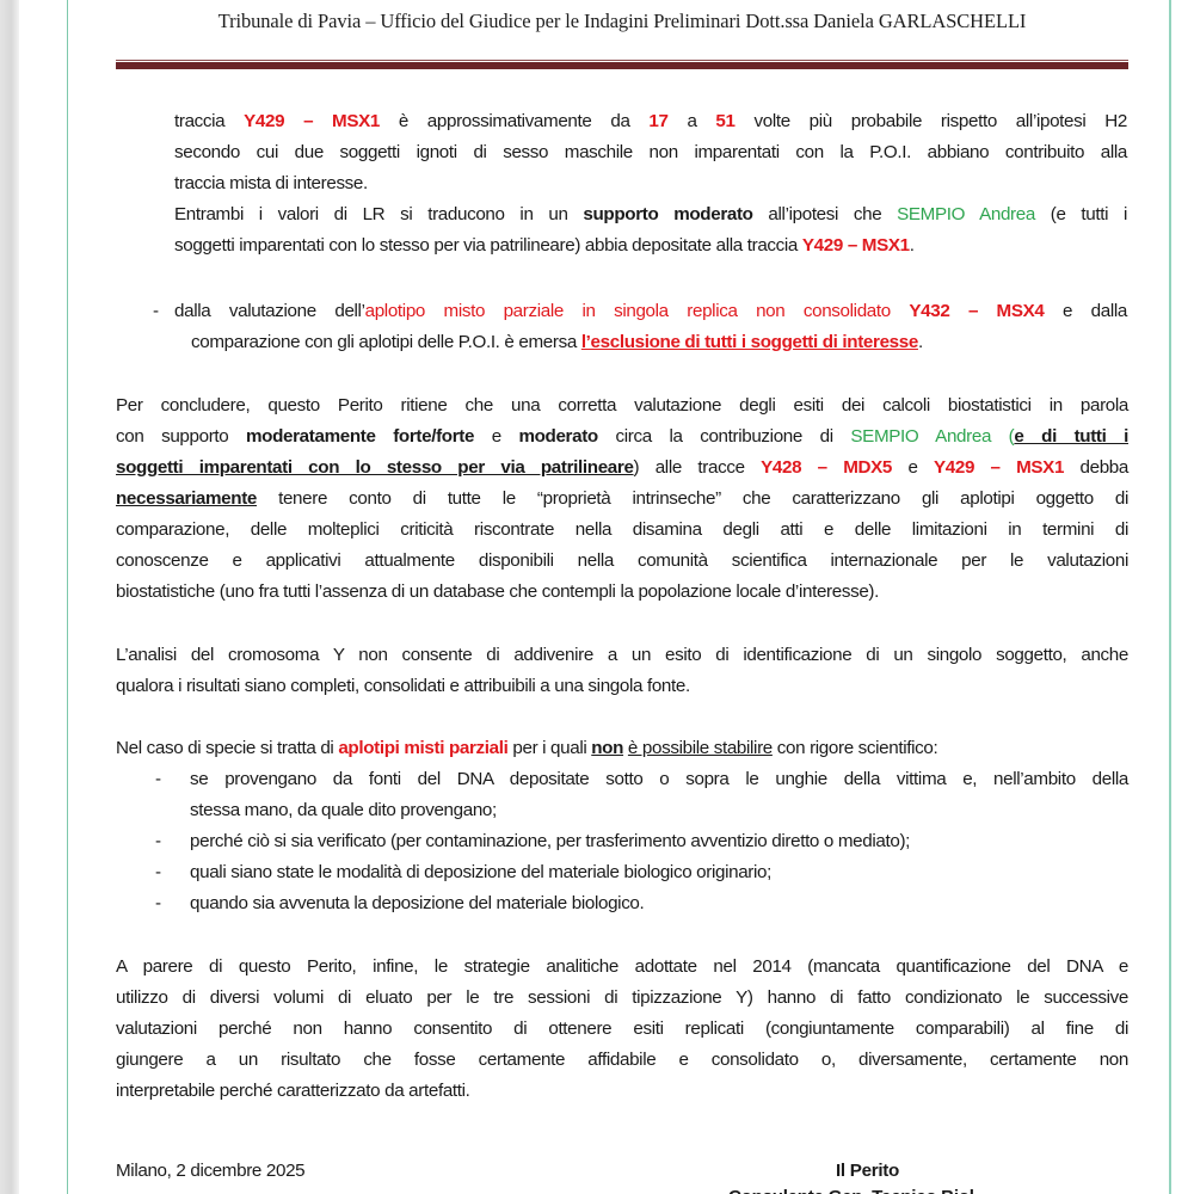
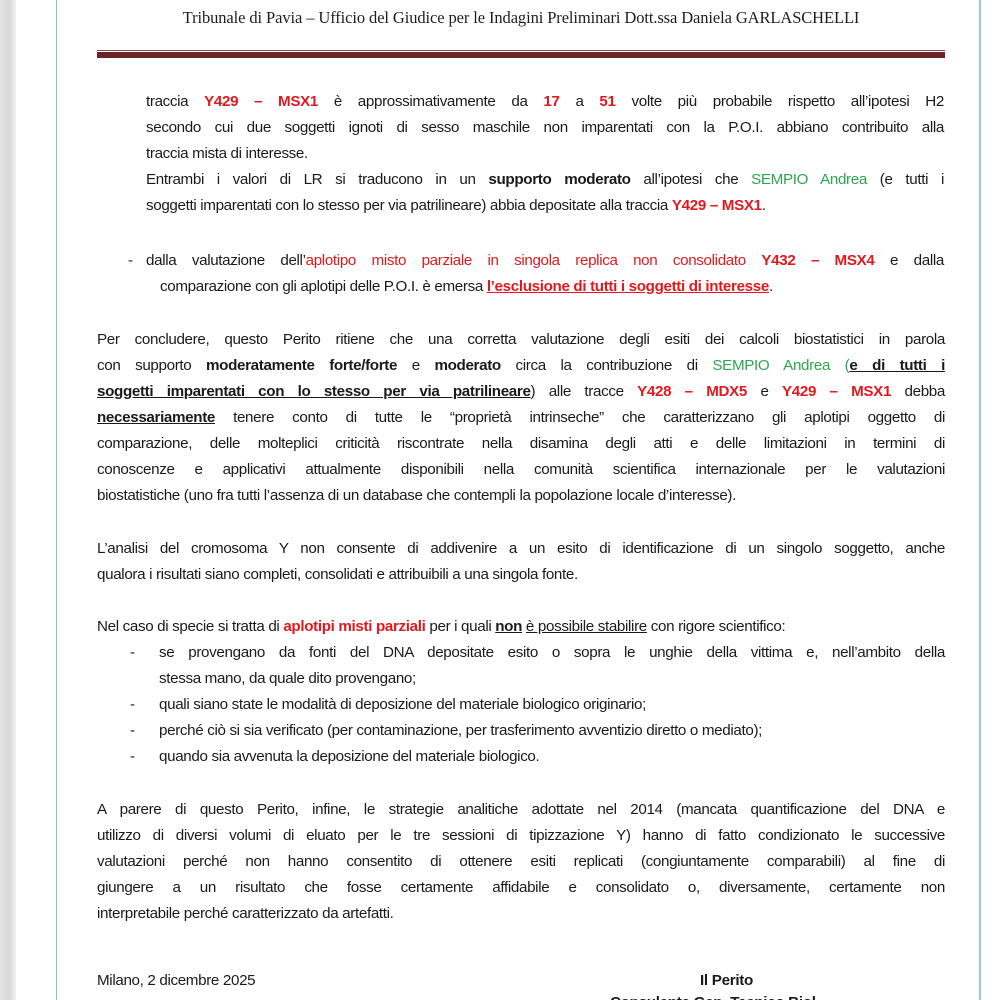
  Tribunale di Pavia – Ufficio del Giudice per le Indagini Preliminari Dott.ssa Daniela GARLASCHELLI
  traccia Y429 – MSX1 è approssimativamente da 17 a 51 volte più probabile rispetto all’ipotesi H2
  secondo cui due soggetti ignoti di sesso maschile non imparentati con la P.O.I. abbiano contribuito alla
  traccia mista di interesse.
  Entrambi i valori di LR si traducono in un supporto moderato all’ipotesi che SEMPIO Andrea (e tutti i
  soggetti imparentati con lo stesso per via patrilineare) abbia depositate alla traccia Y429 – MSX1.
  -
  dalla valutazione dell’aplotipo misto parziale in singola replica non consolidato Y432 – MSX4 e dalla
  comparazione con gli aplotipi delle P.O.I. è emersa l’esclusione di tutti i soggetti di interesse.
  Per concludere, questo Perito ritiene che una corretta valutazione degli esiti dei calcoli biostatistici in parola
  con supporto moderatamente forte/forte e moderato circa la contribuzione di SEMPIO Andrea (e di tutti i
  soggetti imparentati con lo stesso per via patrilineare) alle tracce Y428 – MDX5 e Y429 – MSX1 debba
  necessariamente tenere conto di tutte le “proprietà intrinseche” che caratterizzano gli aplotipi oggetto di
  comparazione, delle molteplici criticità riscontrate nella disamina degli atti e delle limitazioni in termini di
  conoscenze e applicativi attualmente disponibili nella comunità scientifica internazionale per le valutazioni
  biostatistiche (uno fra tutti l’assenza di un database che contempli la popolazione locale d’interesse).
  L’analisi del cromosoma Y non consente di addivenire a un esito di identificazione di un singolo soggetto, anche
  qualora i risultati siano completi, consolidati e attribuibili a una singola fonte.
  Nel caso di specie si tratta di aplotipi misti parziali per i quali non è possibile stabilire con rigore scientifico:
  -
- se provengano da fonti del DNA depositate sotto o sopra le unghie della vittima e, nell’ambito della
+ se provengano da fonti del DNA depositate esito o sopra le unghie della vittima e, nell’ambito della
  stessa mano, da quale dito provengano;
  -
- perché ciò si sia verificato (per contaminazione, per trasferimento avventizio diretto o mediato);
+ quali siano state le modalità di deposizione del materiale biologico originario;
  -
- quali siano state le modalità di deposizione del materiale biologico originario;
+ perché ciò si sia verificato (per contaminazione, per trasferimento avventizio diretto o mediato);
  -
  quando sia avvenuta la deposizione del materiale biologico.
  A parere di questo Perito, infine, le strategie analitiche adottate nel 2014 (mancata quantificazione del DNA e
  utilizzo di diversi volumi di eluato per le tre sessioni di tipizzazione Y) hanno di fatto condizionato le successive
  valutazioni perché non hanno consentito di ottenere esiti replicati (congiuntamente comparabili) al fine di
  giungere a un risultato che fosse certamente affidabile e consolidato o, diversamente, certamente non
  interpretabile perché caratterizzato da artefatti.
  Milano, 2 dicembre 2025
  Il Perito
